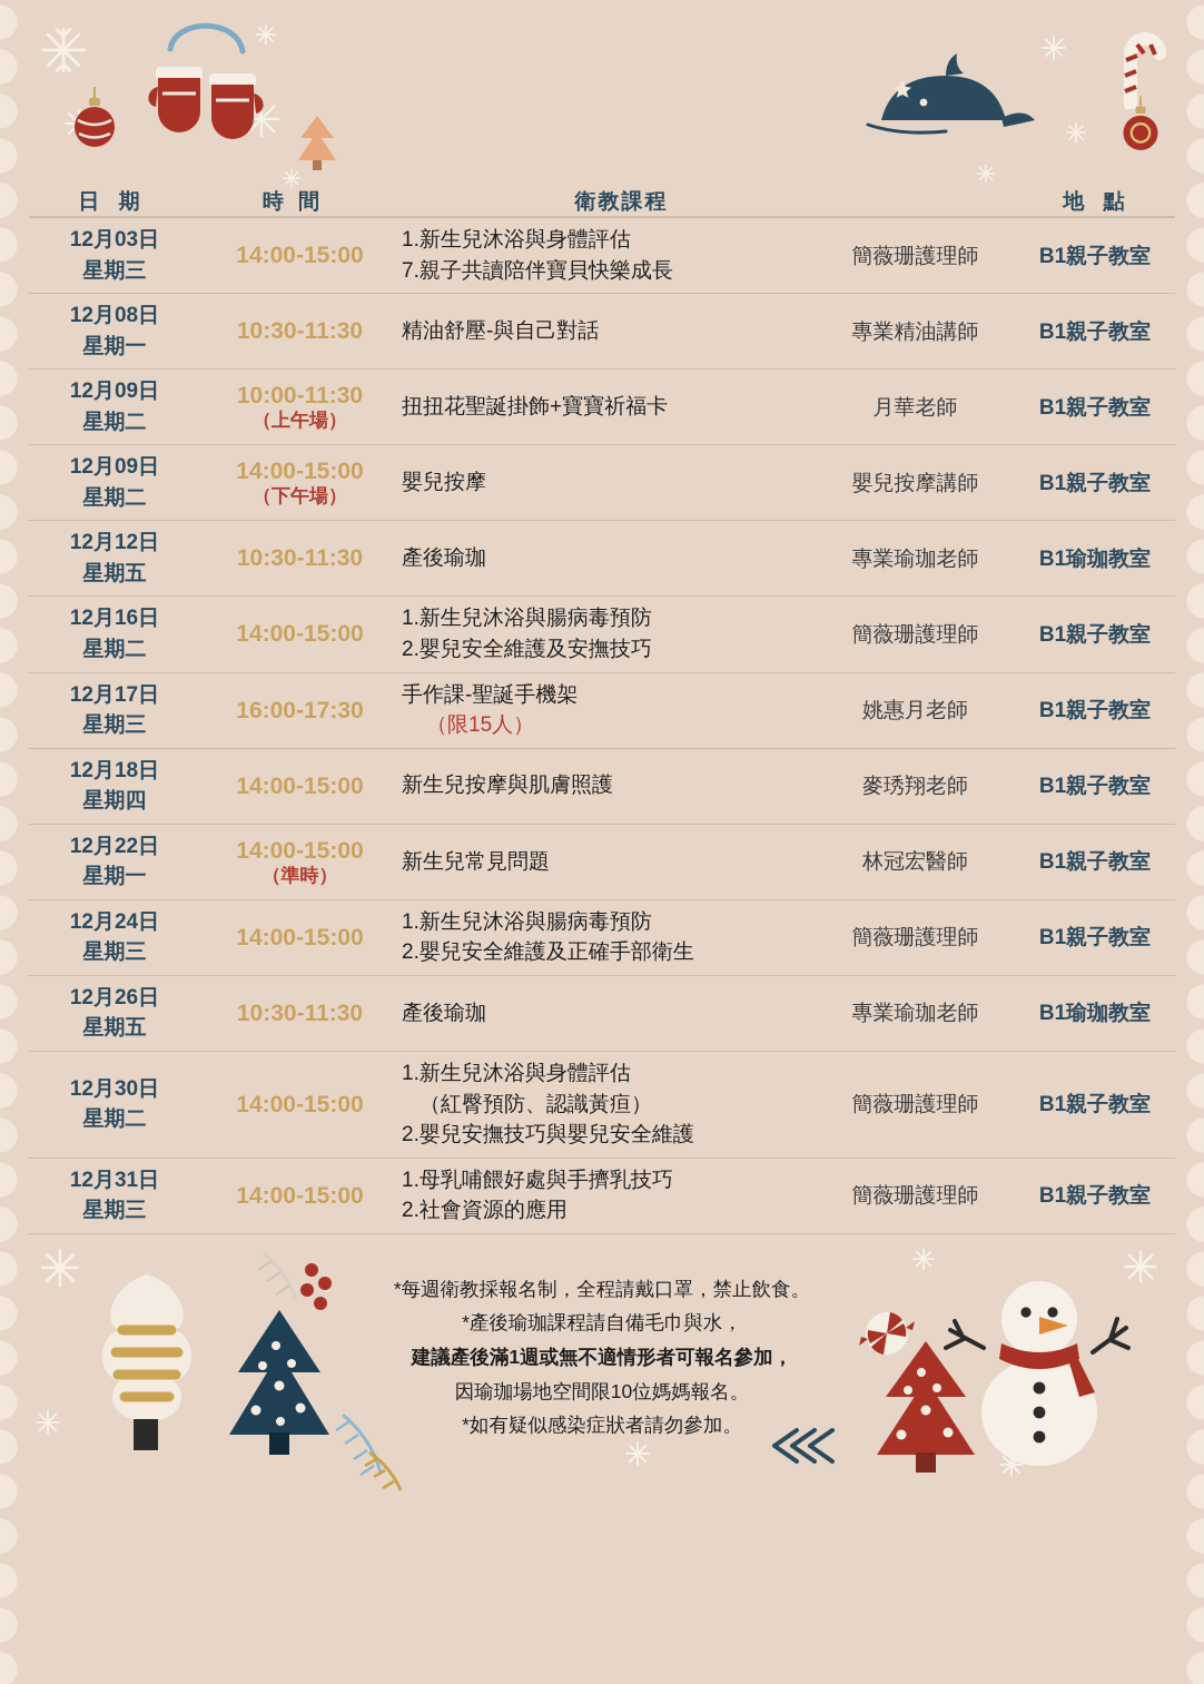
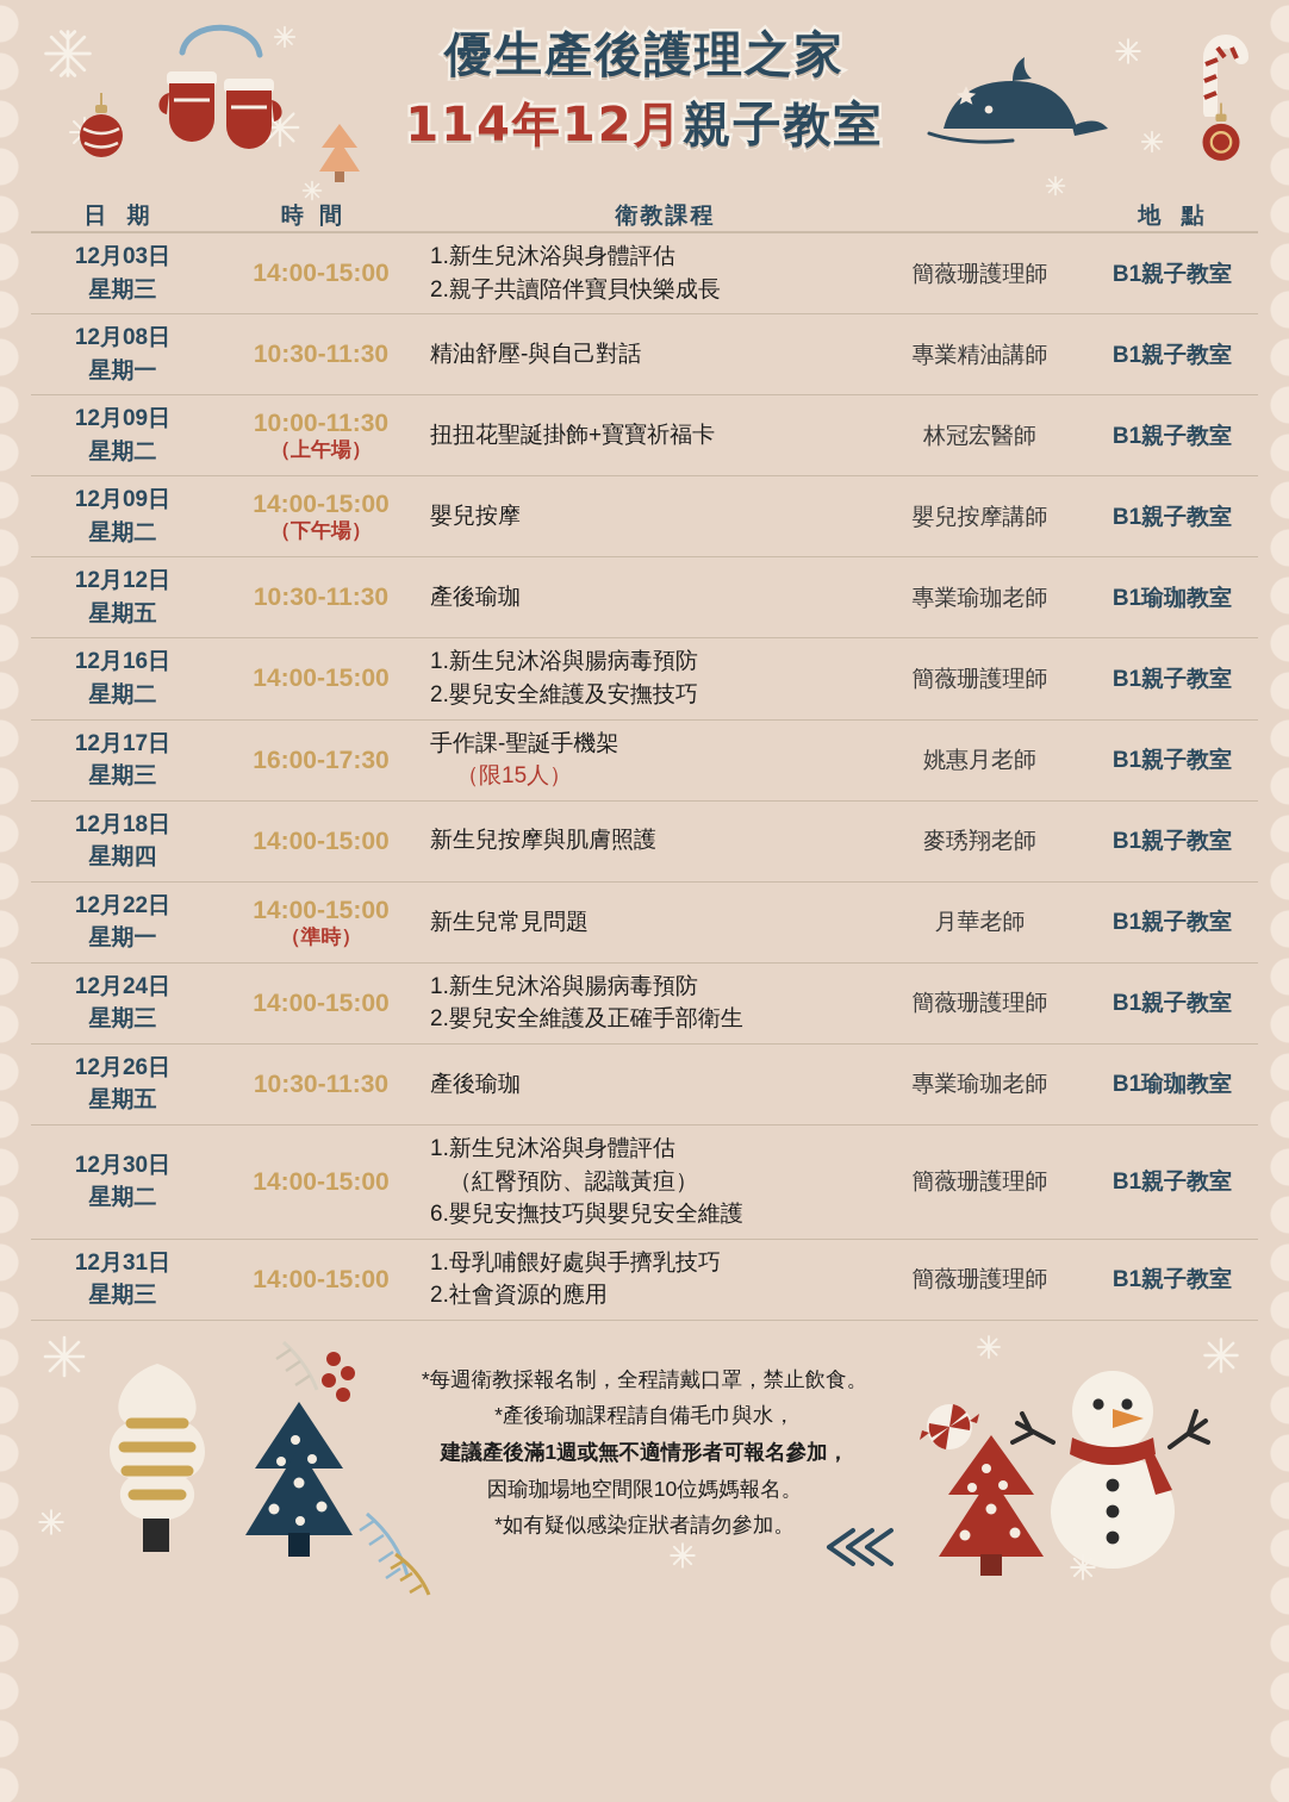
+ 優生產後護理之家
+ 114年12月親子教室
  日 期
  時 間
  衛教課程
  地 點
- 12月03日 星期三	14:00-15:00	1.新生兒沐浴與身體評估 7.親子共讀陪伴寶貝快樂成長	簡薇珊護理師	B1親子教室
+ 12月03日 星期三	14:00-15:00	1.新生兒沐浴與身體評估 2.親子共讀陪伴寶貝快樂成長	簡薇珊護理師	B1親子教室
  12月08日 星期一	10:30-11:30	精油舒壓-與自己對話	專業精油講師	B1親子教室
- 12月09日 星期二	10:00-11:30 （上午場）	扭扭花聖誕掛飾+寶寶祈福卡	月華老師	B1親子教室
+ 12月09日 星期二	10:00-11:30 （上午場）	扭扭花聖誕掛飾+寶寶祈福卡	林冠宏醫師	B1親子教室
  12月09日 星期二	14:00-15:00 （下午場）	嬰兒按摩	嬰兒按摩講師	B1親子教室
  12月12日 星期五	10:30-11:30	產後瑜珈	專業瑜珈老師	B1瑜珈教室
  12月16日 星期二	14:00-15:00	1.新生兒沐浴與腸病毒預防 2.嬰兒安全維護及安撫技巧	簡薇珊護理師	B1親子教室
  12月17日 星期三	16:00-17:30	手作課-聖誕手機架 （限15人）	姚惠月老師	B1親子教室
  12月18日 星期四	14:00-15:00	新生兒按摩與肌膚照護	麥琇翔老師	B1親子教室
- 12月22日 星期一	14:00-15:00 （準時）	新生兒常見問題	林冠宏醫師	B1親子教室
+ 12月22日 星期一	14:00-15:00 （準時）	新生兒常見問題	月華老師	B1親子教室
  12月24日 星期三	14:00-15:00	1.新生兒沐浴與腸病毒預防 2.嬰兒安全維護及正確手部衛生	簡薇珊護理師	B1親子教室
  12月26日 星期五	10:30-11:30	產後瑜珈	專業瑜珈老師	B1瑜珈教室
- 12月30日 星期二	14:00-15:00	1.新生兒沐浴與身體評估 （紅臀預防、認識黃疸） 2.嬰兒安撫技巧與嬰兒安全維護	簡薇珊護理師	B1親子教室
+ 12月30日 星期二	14:00-15:00	1.新生兒沐浴與身體評估 （紅臀預防、認識黃疸） 6.嬰兒安撫技巧與嬰兒安全維護	簡薇珊護理師	B1親子教室
  12月31日 星期三	14:00-15:00	1.母乳哺餵好處與手擠乳技巧 2.社會資源的應用	簡薇珊護理師	B1親子教室
  *每週衛教採報名制，全程請戴口罩，禁止飲食。
  *產後瑜珈課程請自備毛巾與水，
  建議產後滿1週或無不適情形者可報名參加，
  因瑜珈場地空間限10位媽媽報名。
  *如有疑似感染症狀者請勿參加。
